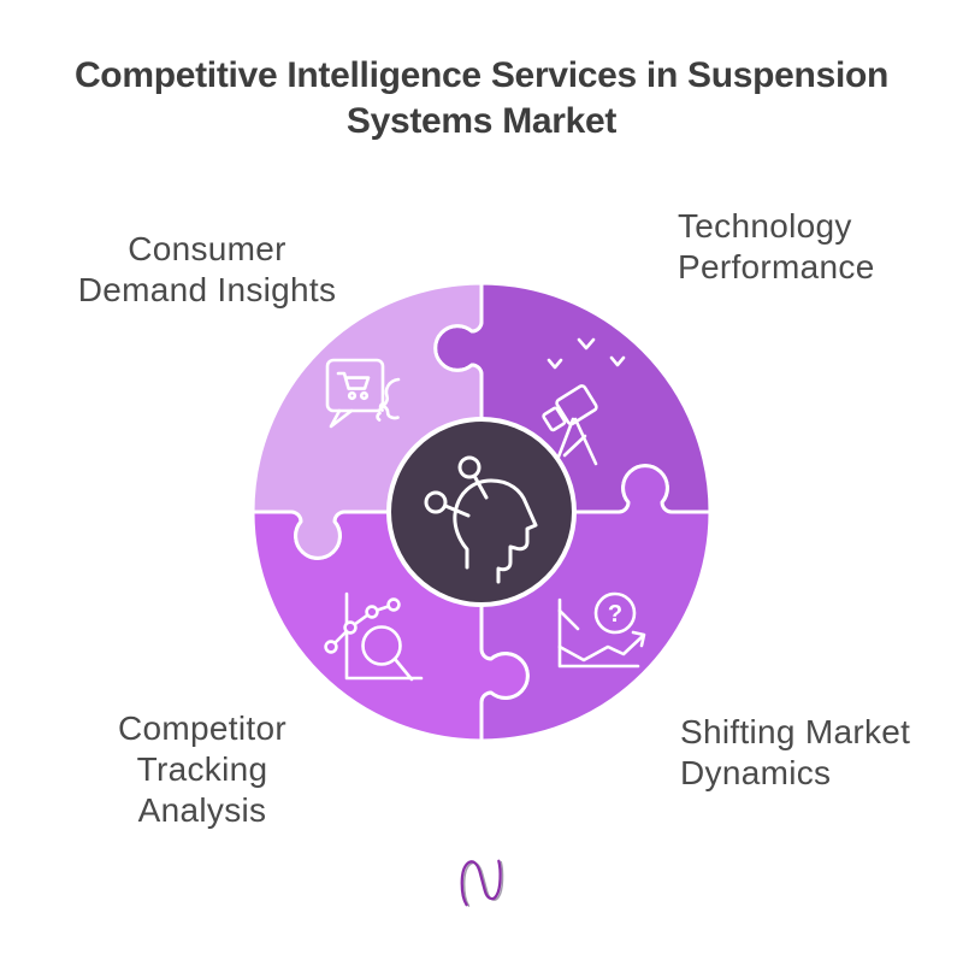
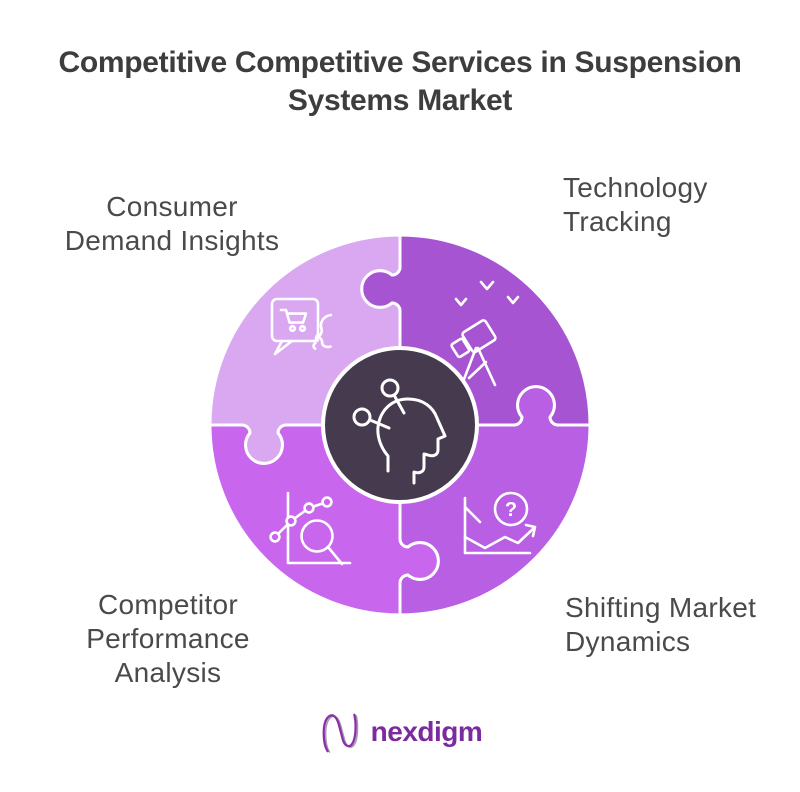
- Competitive Intelligence Services in Suspension Systems Market
+ Competitive Competitive Services in Suspension Systems Market
  Consumer
  Demand Insights
  Technology
- Performance
+ Tracking
  Competitor
- Tracking
+ Performance
  Analysis
  Shifting Market
  Dynamics
  ?
+ nexdigm
